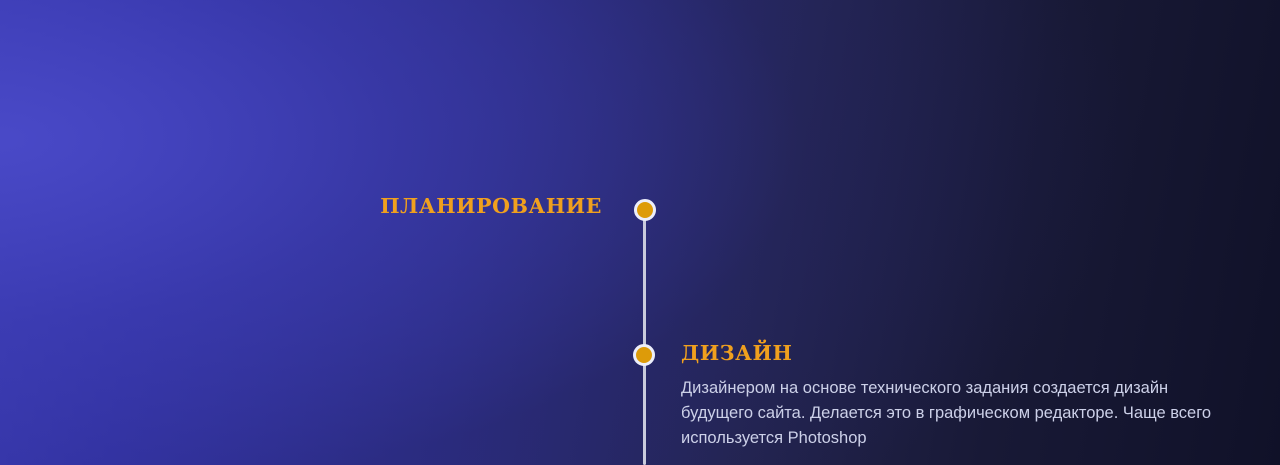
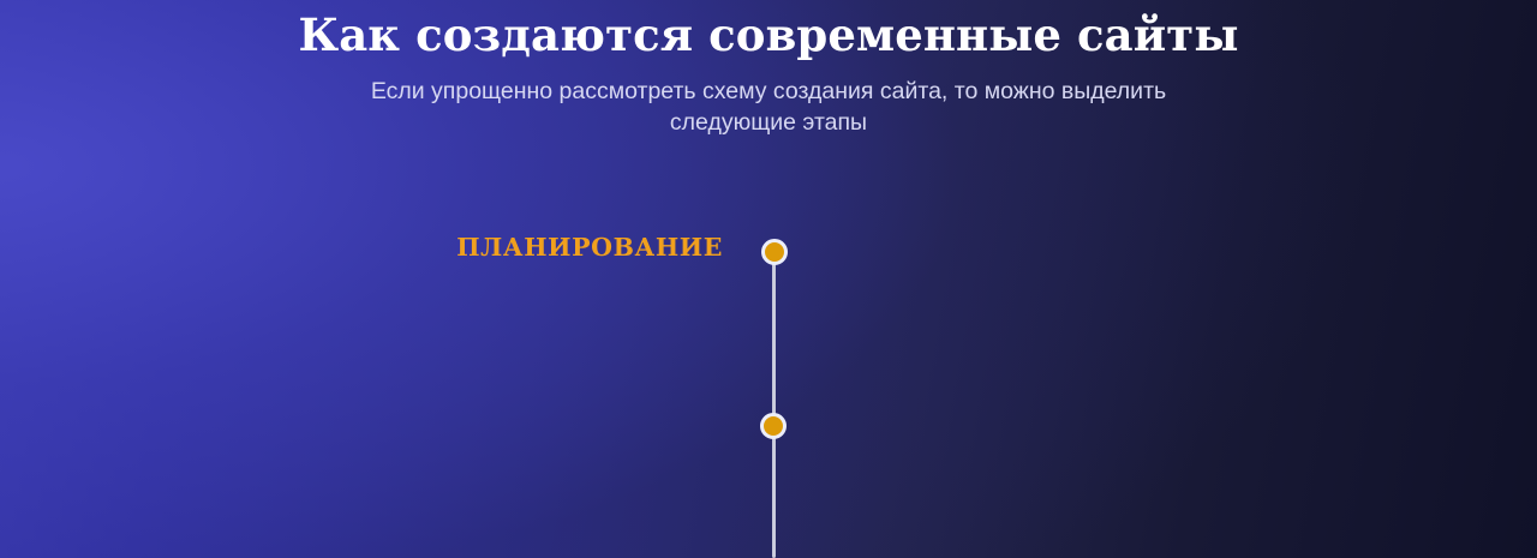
+ Как создаются современные сайты
+ Если упрощенно рассмотреть схему создания сайта, то можно выделить следующие этапы
  ПЛАНИРОВАНИЕ
- ДИЗАЙН
- Дизайнером на основе технического задания создается дизайн будущего сайта. Делается это в графическом редакторе. Чаще всего используется Photoshop
